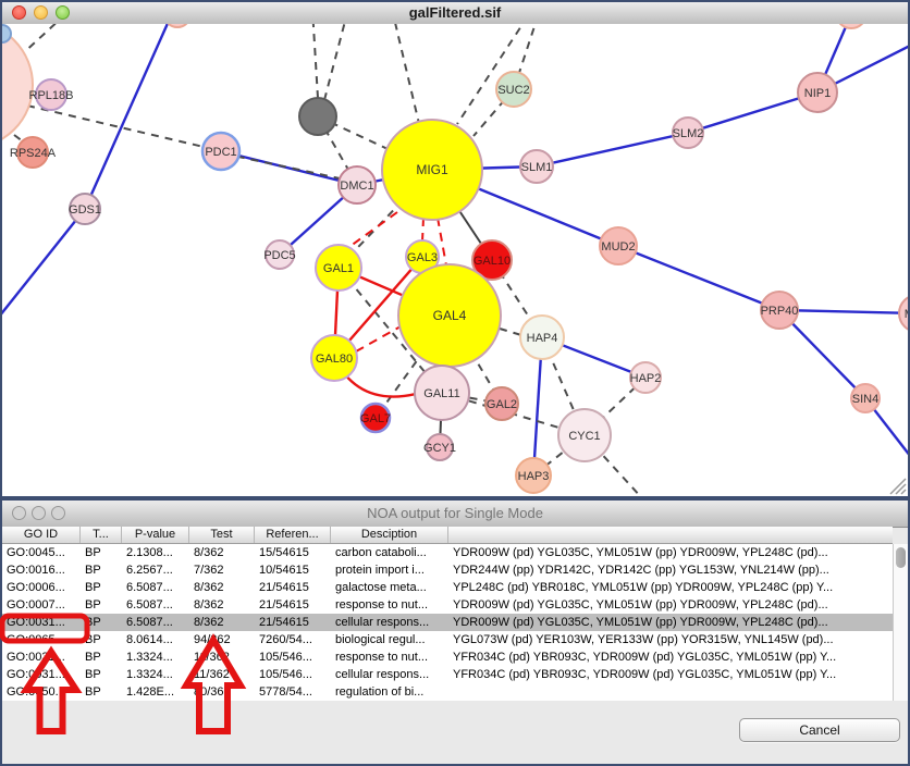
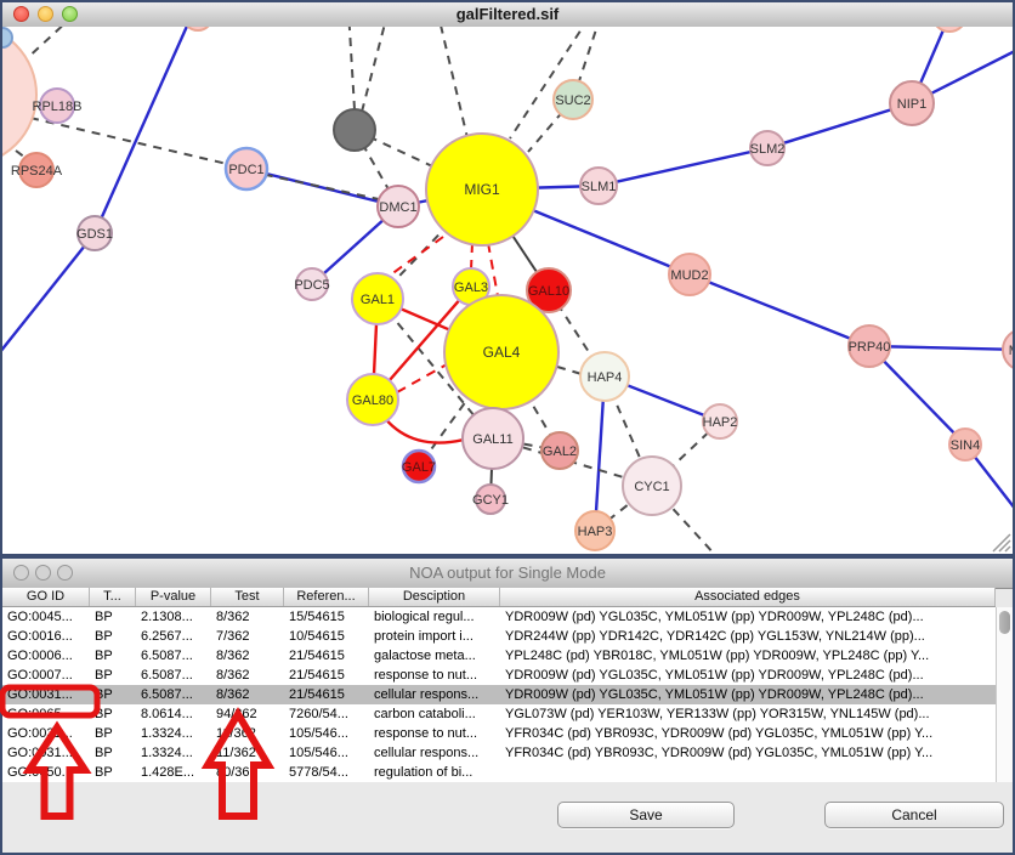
  galFiltered.sif
  RPL18B
  RPS24A
  GDS1
  PDC1
  MIG1
  SUC2
  SLM1
  SLM2
  NIP1
  MUD2
  PDC5
  DMC1
  GAL1
  GAL3
  GAL10
  GAL4
  GAL80
  HAP4
  GAL11
  GAL2
  GAL7
  GCY1
  CYC1
  HAP3
  HAP2
  PRP40
  SIN4
  NOA output for Single Mode
  GO ID
  T...
  P-value
  Test
  Referen...
  Desciption
+ Associated edges
  GO:0045...
  BP
  2.1308...
  8/362
  15/54615
- carbon cataboli...
+ biological regul...
  YDR009W (pd) YGL035C, YML051W (pp) YDR009W, YPL248C (pd)...
  GO:0016...
  BP
  6.2567...
  7/362
  10/54615
  protein import i...
  YDR244W (pp) YDR142C, YDR142C (pp) YGL153W, YNL214W (pp)...
  GO:0006...
  BP
  6.5087...
  8/362
  21/54615
  galactose meta...
  YPL248C (pd) YBR018C, YML051W (pp) YDR009W, YPL248C (pp) Y...
  GO:0007...
  BP
  6.5087...
  8/362
  21/54615
  response to nut...
  YDR009W (pd) YGL035C, YML051W (pp) YDR009W, YPL248C (pd)...
  GO:0031...
  6.5087...
  8/362
  21/54615
  cellular respons...
  YDR009W (pd) YGL035C, YML051W (pp) YDR009W, YPL248C (pd)...
  BP
  8.0614...
  94/62
  7260/54...
- biological regul...
+ carbon cataboli...
  YGL073W (pd) YER103W, YER133W (pp) YOR315W, YNL145W (pd)...
  GO:00..
  BP
  1.3324...
  105/546...
  response to nut...
  YFR034C (pd) YBR093C, YDR009W (pd) YGL035C, YML051W (pp) Y...
  GO:031..
  BP
  1.3324...
  11/362
  105/546...
  cellular respons...
  YFR034C (pd) YBR093C, YDR009W (pd) YGL035C, YML051W (pp) Y...
  BP
  1.428E...
  5778/54...
  regulation of bi...
+ Save
  Cancel
